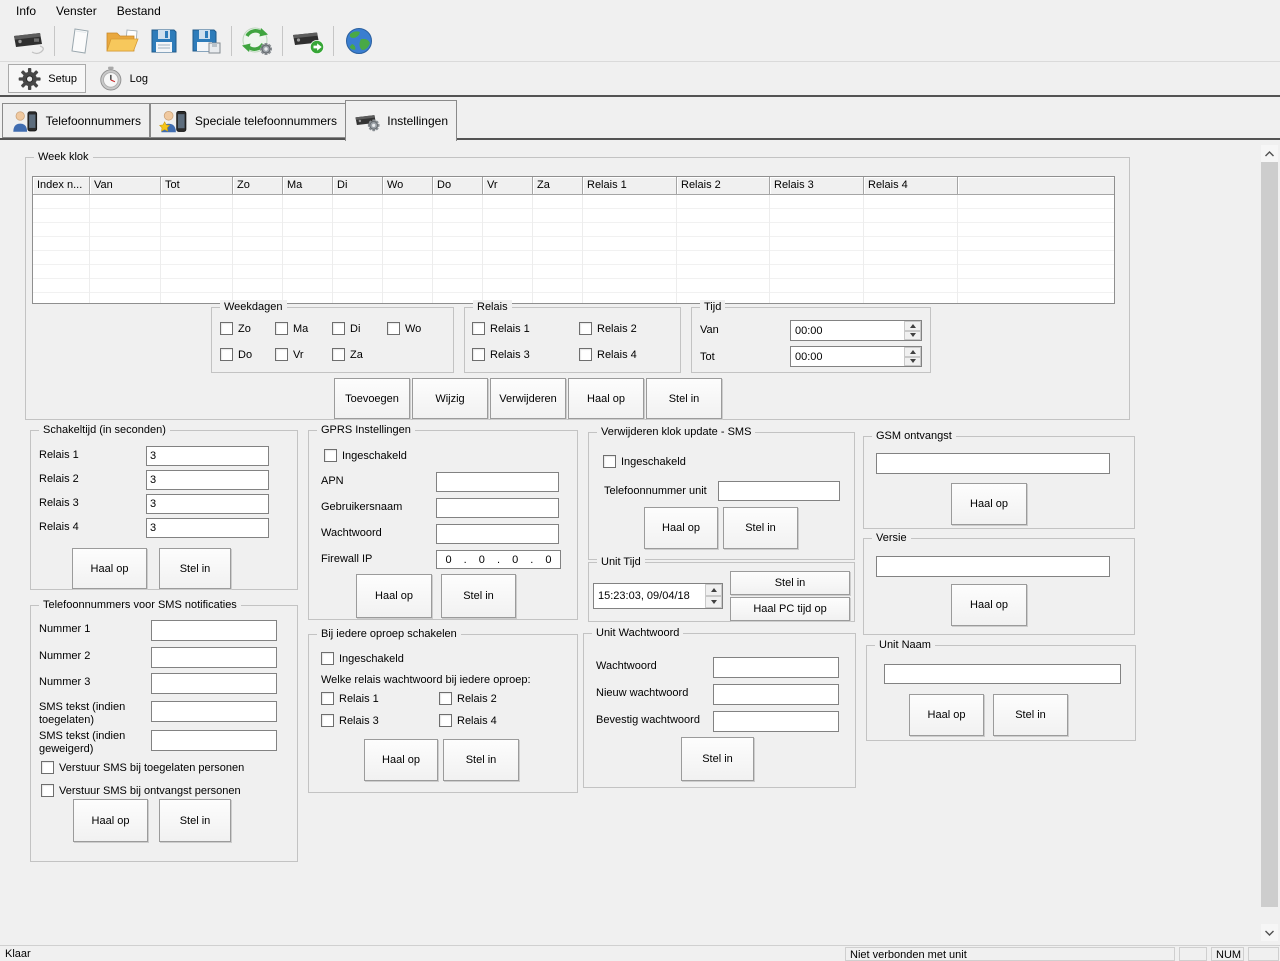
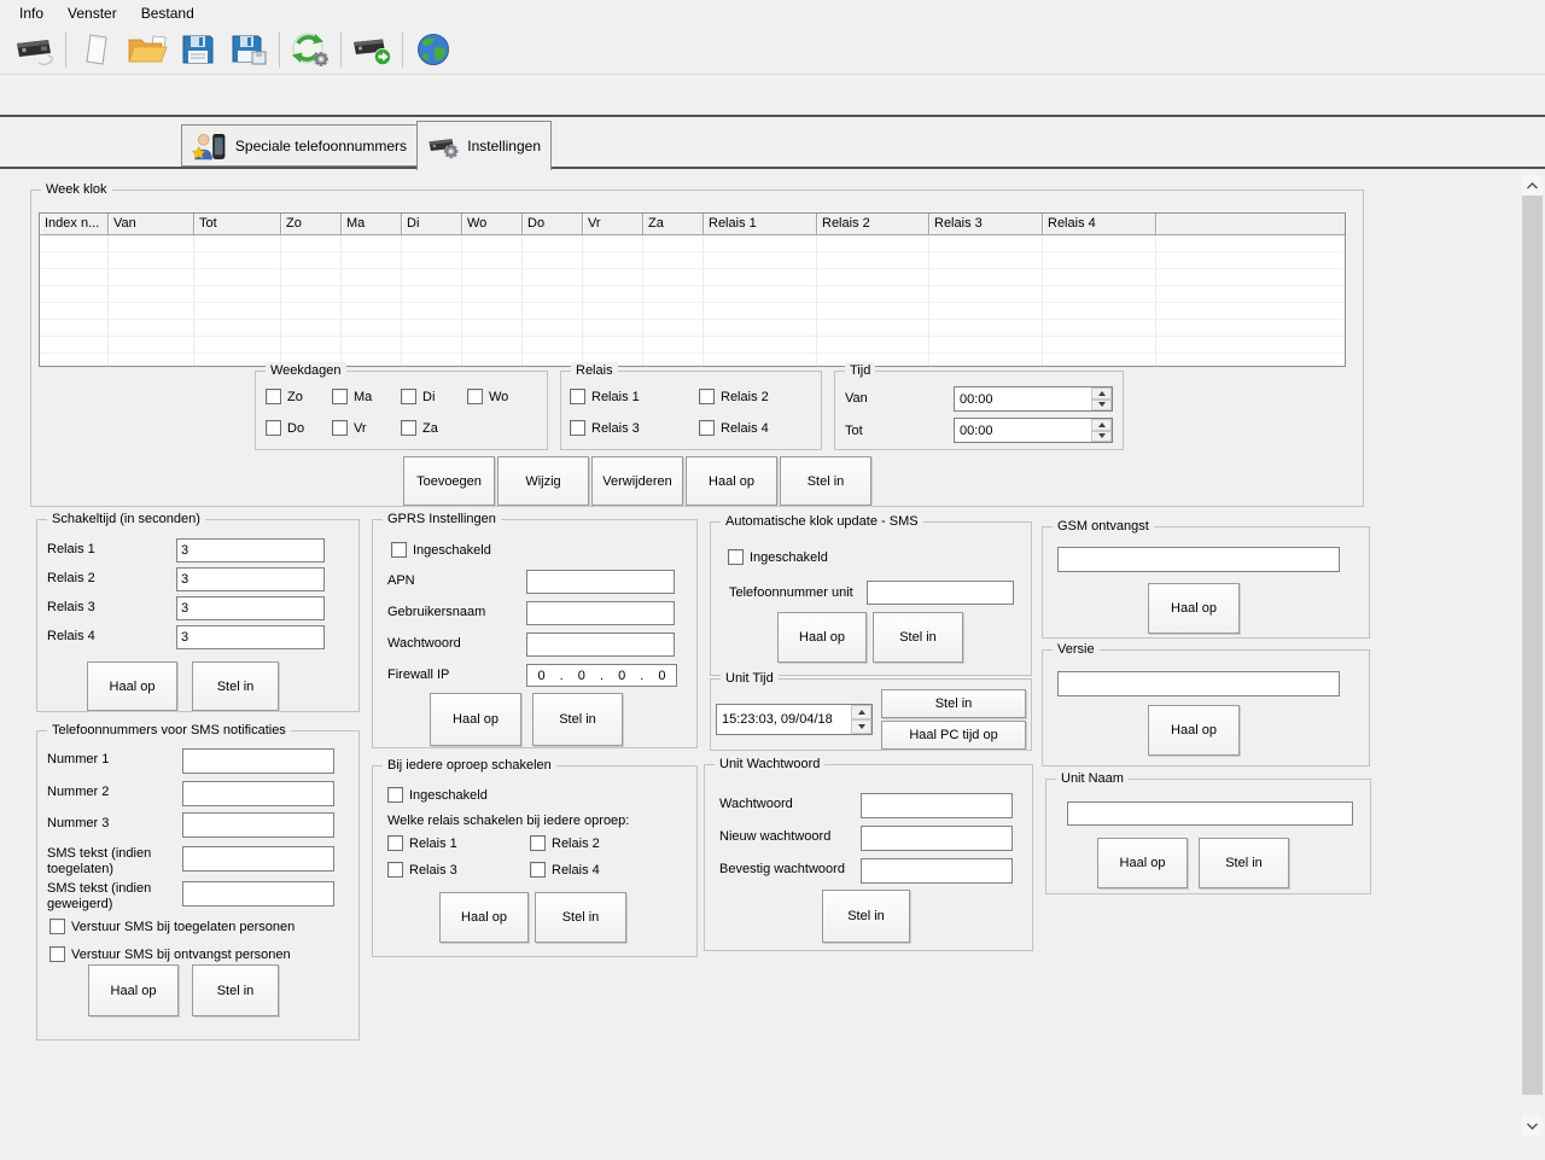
  Info
  Venster
  Bestand
- Setup
- Log
- Telefoonnummers
  Speciale telefoonnummers
  Instellingen
  Week klok
  Index n...
  Van
  Tot
  Zo
  Ma
  Di
  Wo
  Do
  Vr
  Za
  Relais 1
  Relais 2
  Relais 3
  Relais 4
  Weekdagen
  Zo
  Ma
  Di
  Wo
  Do
  Vr
  Za
  Relais
  Relais 1
  Relais 2
  Relais 3
  Relais 4
  Tijd
  Van
  00:00
  Tot
  00:00
  Toevoegen
  Wijzig
  Verwijderen
  Haal op
  Stel in
  Schakeltijd (in seconden)
  Relais 1
  3
  Relais 2
  3
  Relais 3
  3
  Relais 4
  3
  Haal op
  Stel in
  GPRS Instellingen
  Ingeschakeld
  APN
  Gebruikersnaam
  Wachtwoord
  Firewall IP
  0 . 0 . 0 . 0
  Haal op
  Stel in
- Verwijderen klok update - SMS
+ Automatische klok update - SMS
  Ingeschakeld
  Telefoonnummer unit
  Haal op
  Stel in
  Unit Tijd
  15:23:03, 09/04/18
  Stel in
  Haal PC tijd op
  GSM ontvangst
  Haal op
  Versie
  Haal op
  Unit Naam
  Haal op
  Stel in
  Telefoonnummers voor SMS notificaties
  Nummer 1
  Nummer 2
  Nummer 3
  SMS tekst (indien toegelaten)
  SMS tekst (indien geweigerd)
  Verstuur SMS bij toegelaten personen
  Verstuur SMS bij ontvangst personen
  Haal op
  Stel in
  Bij iedere oproep schakelen
  Ingeschakeld
- Welke relais wachtwoord bij iedere oproep:
+ Welke relais schakelen bij iedere oproep:
  Relais 1
  Relais 2
  Relais 3
  Relais 4
  Haal op
  Stel in
  Unit Wachtwoord
  Wachtwoord
  Nieuw wachtwoord
  Bevestig wachtwoord
  Stel in
- Klaar
- Niet verbonden met unit
- NUM
